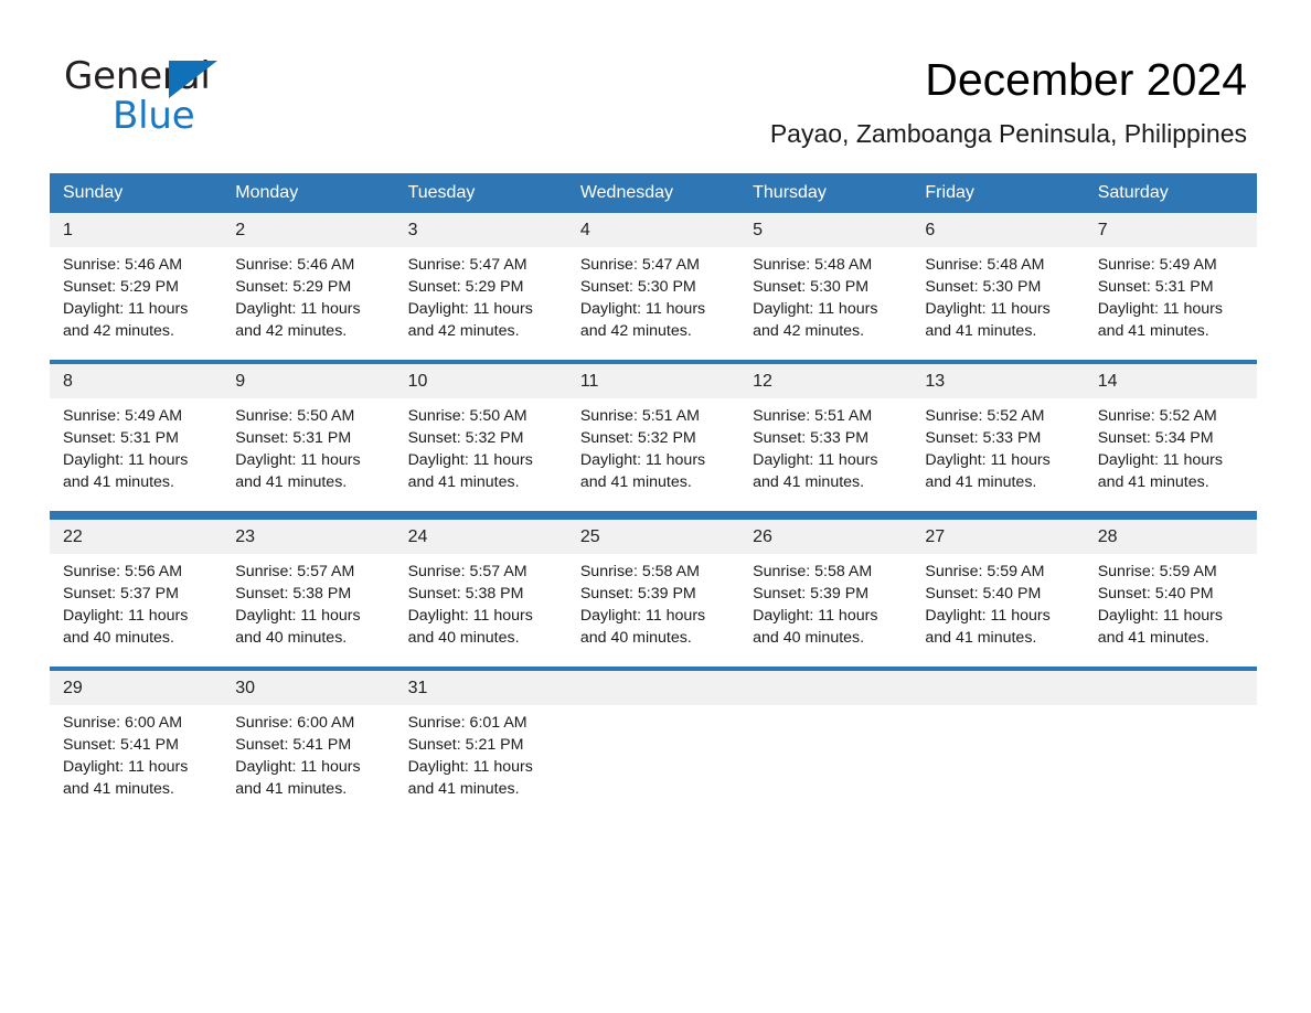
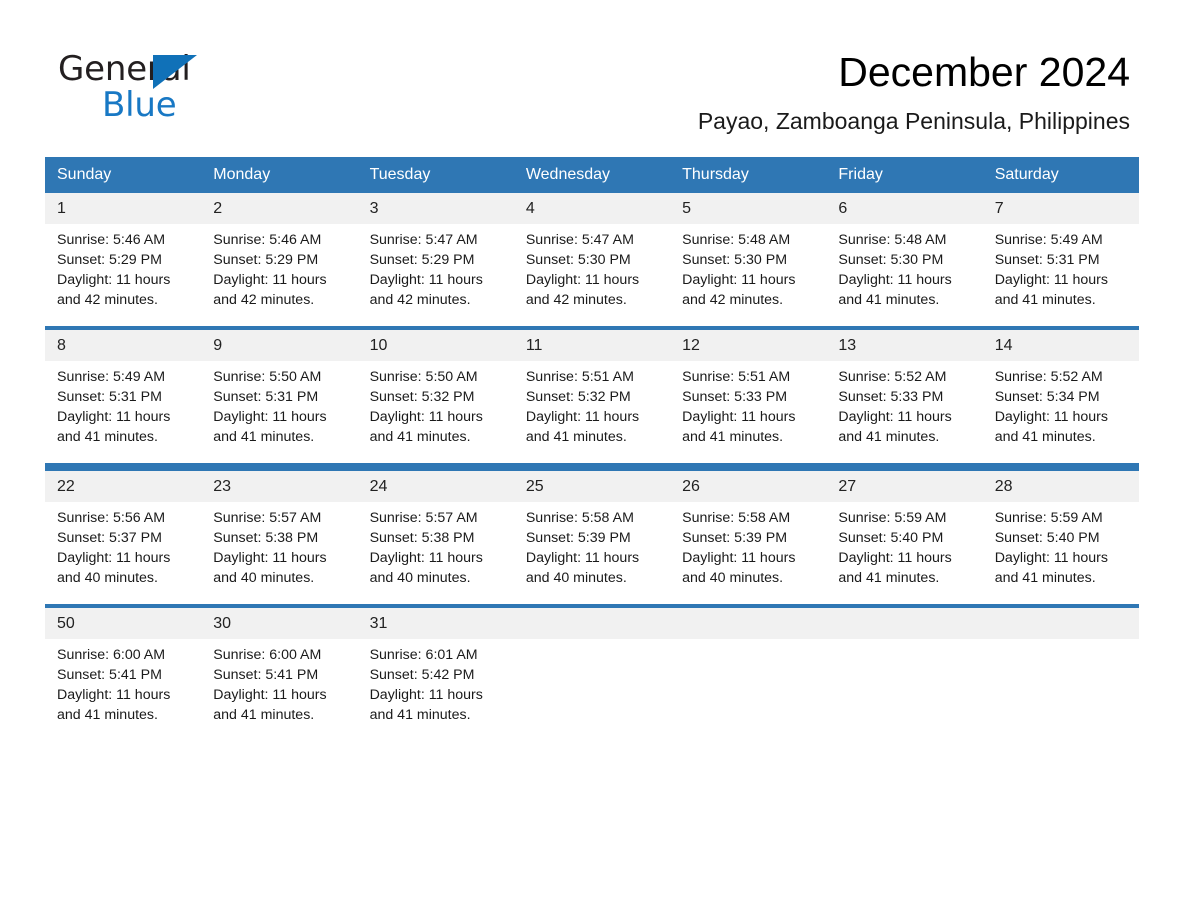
  General
  Blue
  December 2024
  Payao, Zamboanga Peninsula, Philippines
  Sunday	Monday	Tuesday	Wednesday	Thursday	Friday	Saturday
  1	2	3	4	5	6	7
  Sunrise: 5:46 AMSunset: 5:29 PMDaylight: 11 hoursand 42 minutes.	Sunrise: 5:46 AMSunset: 5:29 PMDaylight: 11 hoursand 42 minutes.	Sunrise: 5:47 AMSunset: 5:29 PMDaylight: 11 hoursand 42 minutes.	Sunrise: 5:47 AMSunset: 5:30 PMDaylight: 11 hoursand 42 minutes.	Sunrise: 5:48 AMSunset: 5:30 PMDaylight: 11 hoursand 42 minutes.	Sunrise: 5:48 AMSunset: 5:30 PMDaylight: 11 hoursand 41 minutes.	Sunrise: 5:49 AMSunset: 5:31 PMDaylight: 11 hoursand 41 minutes.
  8	9	10	11	12	13	14
  Sunrise: 5:49 AMSunset: 5:31 PMDaylight: 11 hoursand 41 minutes.	Sunrise: 5:50 AMSunset: 5:31 PMDaylight: 11 hoursand 41 minutes.	Sunrise: 5:50 AMSunset: 5:32 PMDaylight: 11 hoursand 41 minutes.	Sunrise: 5:51 AMSunset: 5:32 PMDaylight: 11 hoursand 41 minutes.	Sunrise: 5:51 AMSunset: 5:33 PMDaylight: 11 hoursand 41 minutes.	Sunrise: 5:52 AMSunset: 5:33 PMDaylight: 11 hoursand 41 minutes.	Sunrise: 5:52 AMSunset: 5:34 PMDaylight: 11 hoursand 41 minutes.
  22	23	24	25	26	27	28
  Sunrise: 5:56 AMSunset: 5:37 PMDaylight: 11 hoursand 40 minutes.	Sunrise: 5:57 AMSunset: 5:38 PMDaylight: 11 hoursand 40 minutes.	Sunrise: 5:57 AMSunset: 5:38 PMDaylight: 11 hoursand 40 minutes.	Sunrise: 5:58 AMSunset: 5:39 PMDaylight: 11 hoursand 40 minutes.	Sunrise: 5:58 AMSunset: 5:39 PMDaylight: 11 hoursand 40 minutes.	Sunrise: 5:59 AMSunset: 5:40 PMDaylight: 11 hoursand 41 minutes.	Sunrise: 5:59 AMSunset: 5:40 PMDaylight: 11 hoursand 41 minutes.
- 29	30	31
+ 50	30	31
- Sunrise: 6:00 AMSunset: 5:41 PMDaylight: 11 hoursand 41 minutes.	Sunrise: 6:00 AMSunset: 5:41 PMDaylight: 11 hoursand 41 minutes.	Sunrise: 6:01 AMSunset: 5:21 PMDaylight: 11 hoursand 41 minutes.
+ Sunrise: 6:00 AMSunset: 5:41 PMDaylight: 11 hoursand 41 minutes.	Sunrise: 6:00 AMSunset: 5:41 PMDaylight: 11 hoursand 41 minutes.	Sunrise: 6:01 AMSunset: 5:42 PMDaylight: 11 hoursand 41 minutes.
